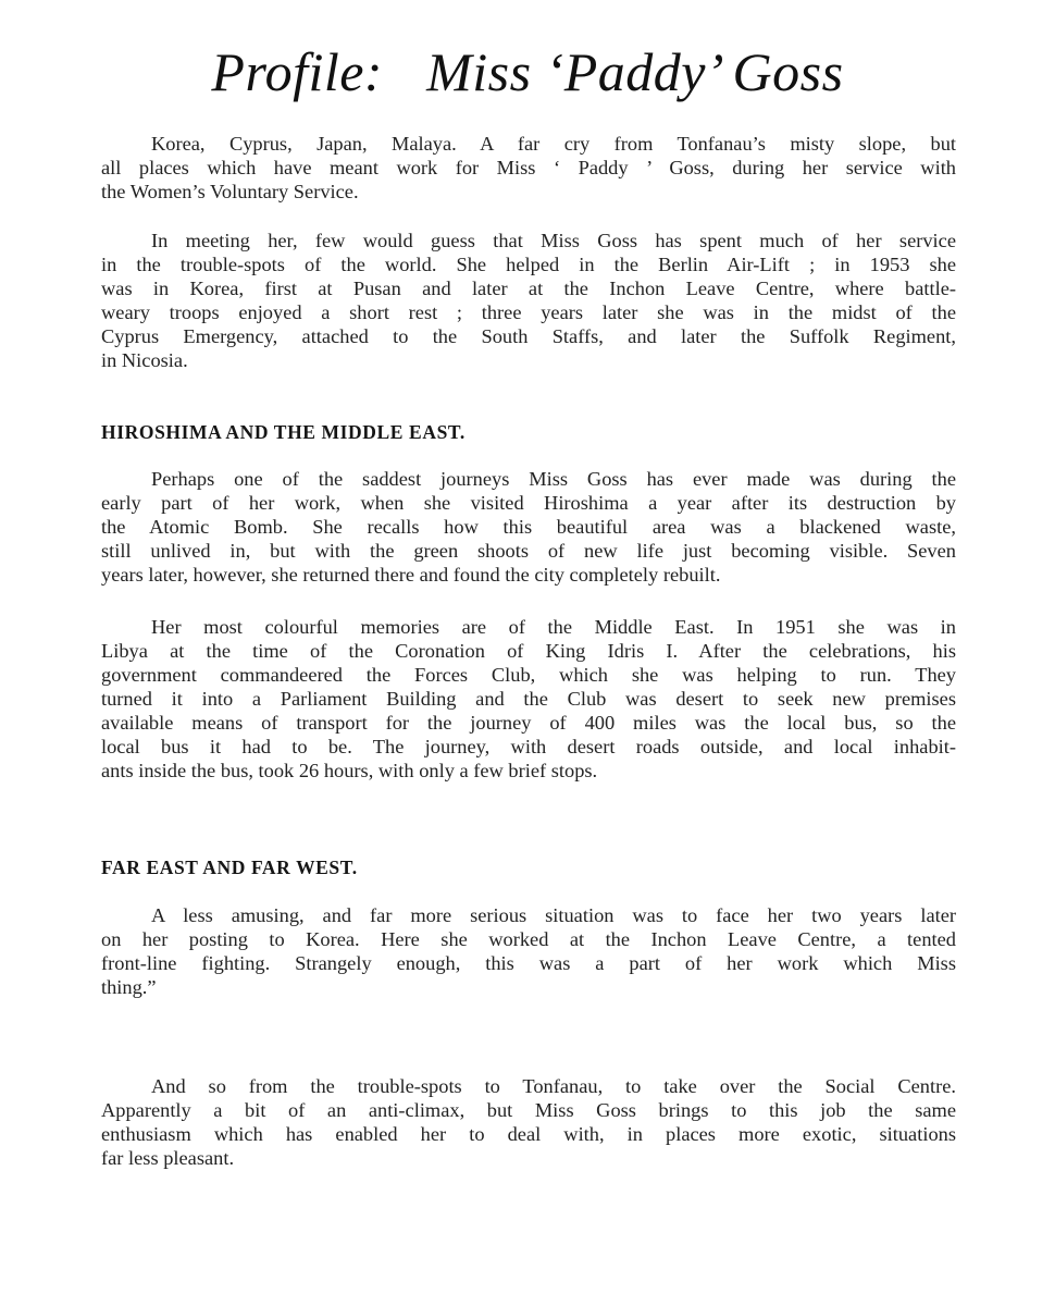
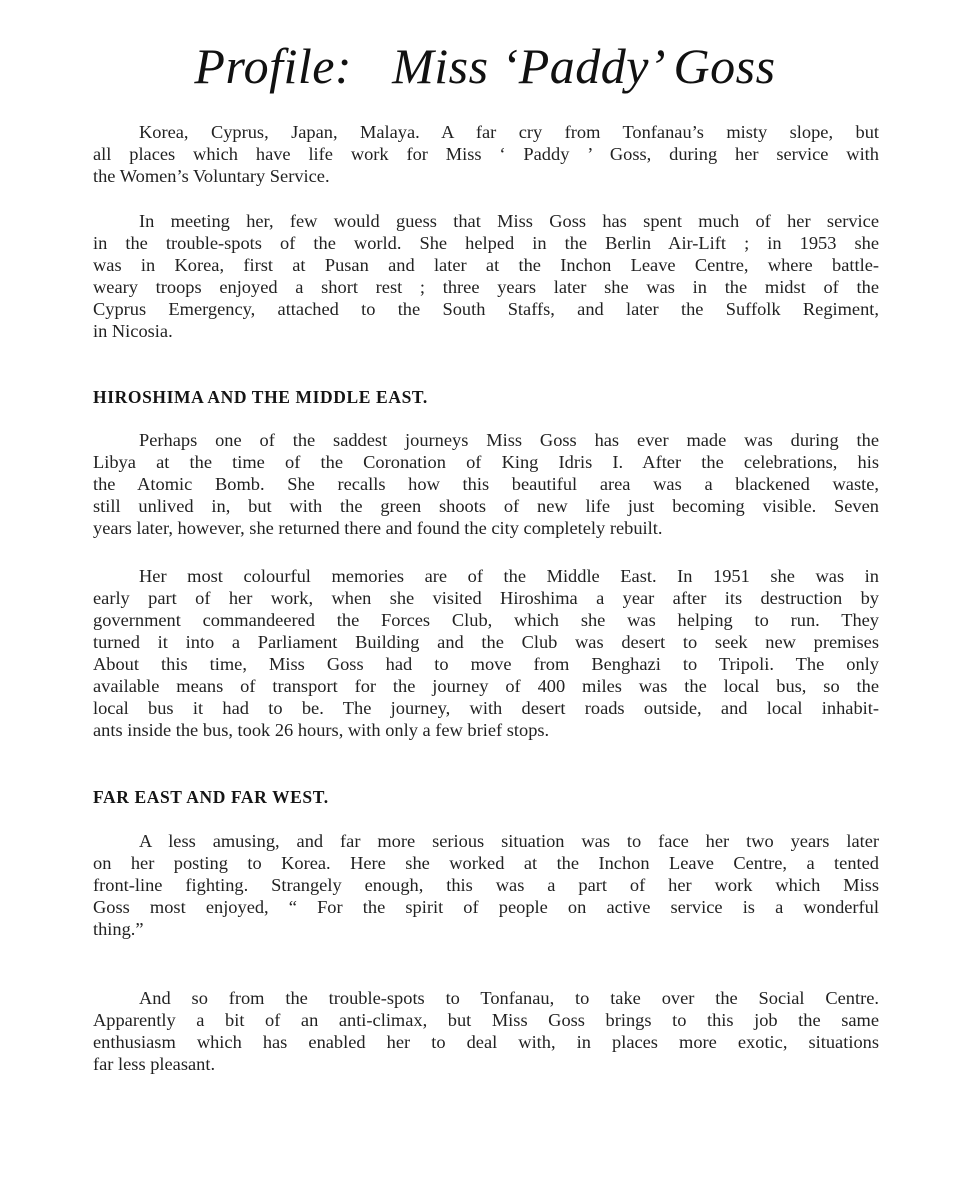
  Profile: Miss ‘Paddy’ Goss
  Korea, Cyprus, Japan, Malaya. A far cry from Tonfanau’s misty slope, but
- all places which have meant work for Miss ‘ Paddy ’ Goss, during her service with
+ all places which have life work for Miss ‘ Paddy ’ Goss, during her service with
  the Women’s Voluntary Service.
  In meeting her, few would guess that Miss Goss has spent much of her service
  in the trouble-spots of the world. She helped in the Berlin Air-Lift ; in 1953 she
  was in Korea, first at Pusan and later at the Inchon Leave Centre, where battle-
  weary troops enjoyed a short rest ; three years later she was in the midst of the
  Cyprus Emergency, attached to the South Staffs, and later the Suffolk Regiment,
  in Nicosia.
  HIROSHIMA AND THE MIDDLE EAST.
  Perhaps one of the saddest journeys Miss Goss has ever made was during the
- early part of her work, when she visited Hiroshima a year after its destruction by
+ Libya at the time of the Coronation of King Idris I. After the celebrations, his
  the Atomic Bomb. She recalls how this beautiful area was a blackened waste,
  still unlived in, but with the green shoots of new life just becoming visible. Seven
  years later, however, she returned there and found the city completely rebuilt.
  Her most colourful memories are of the Middle East. In 1951 she was in
- Libya at the time of the Coronation of King Idris I. After the celebrations, his
+ early part of her work, when she visited Hiroshima a year after its destruction by
  government commandeered the Forces Club, which she was helping to run. They
  turned it into a Parliament Building and the Club was desert to seek new premises
+ About this time, Miss Goss had to move from Benghazi to Tripoli. The only
  available means of transport for the journey of 400 miles was the local bus, so the
  local bus it had to be. The journey, with desert roads outside, and local inhabit-
  ants inside the bus, took 26 hours, with only a few brief stops.
  FAR EAST AND FAR WEST.
  A less amusing, and far more serious situation was to face her two years later
  on her posting to Korea. Here she worked at the Inchon Leave Centre, a tented
  front-line fighting. Strangely enough, this was a part of her work which Miss
+ Goss most enjoyed, “ For the spirit of people on active service is a wonderful
  thing.”
  And so from the trouble-spots to Tonfanau, to take over the Social Centre.
  Apparently a bit of an anti-climax, but Miss Goss brings to this job the same
  enthusiasm which has enabled her to deal with, in places more exotic, situations
  far less pleasant.
